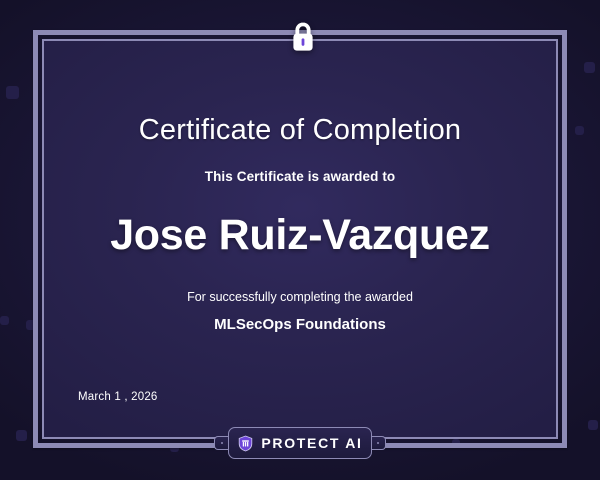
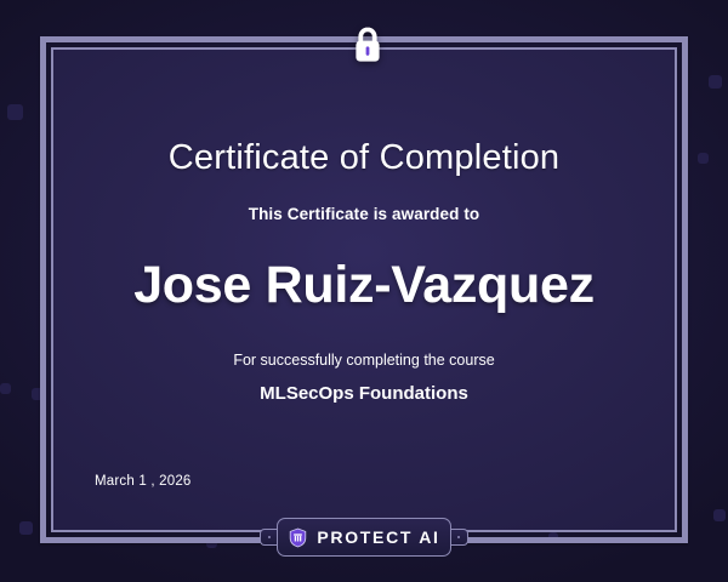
  Certificate of Completion
  This Certificate is awarded to
  Jose Ruiz-Vazquez
- For successfully completing the awarded
+ For successfully completing the course
  MLSecOps Foundations
  March 1 , 2026
  PROTECT AI
